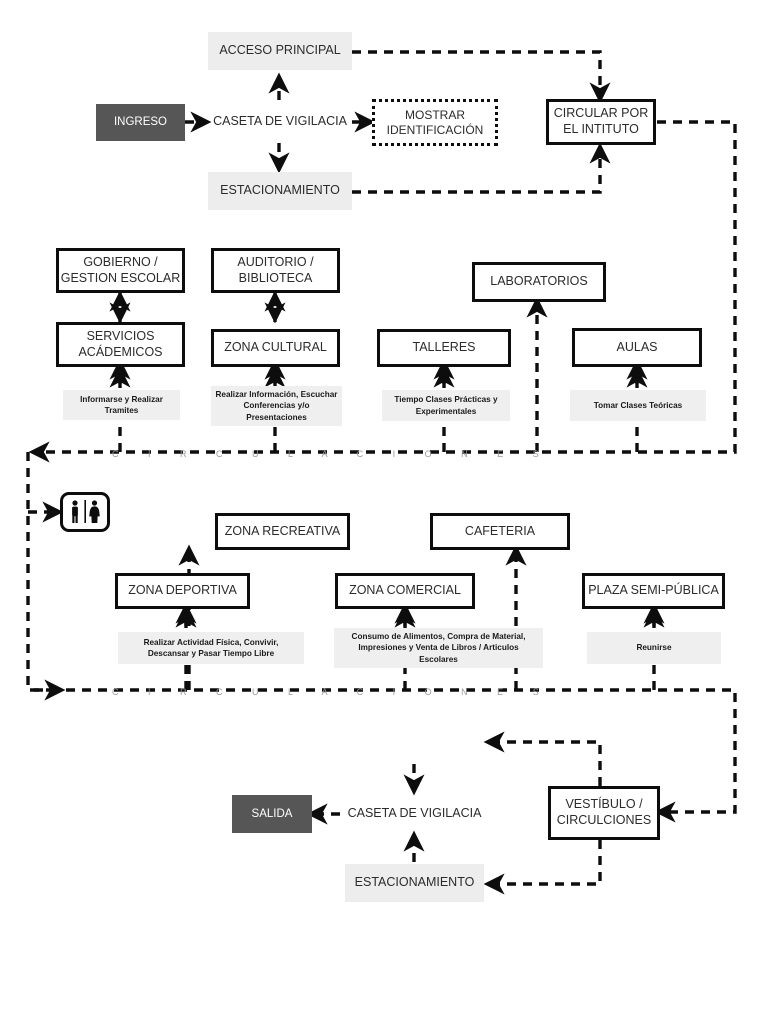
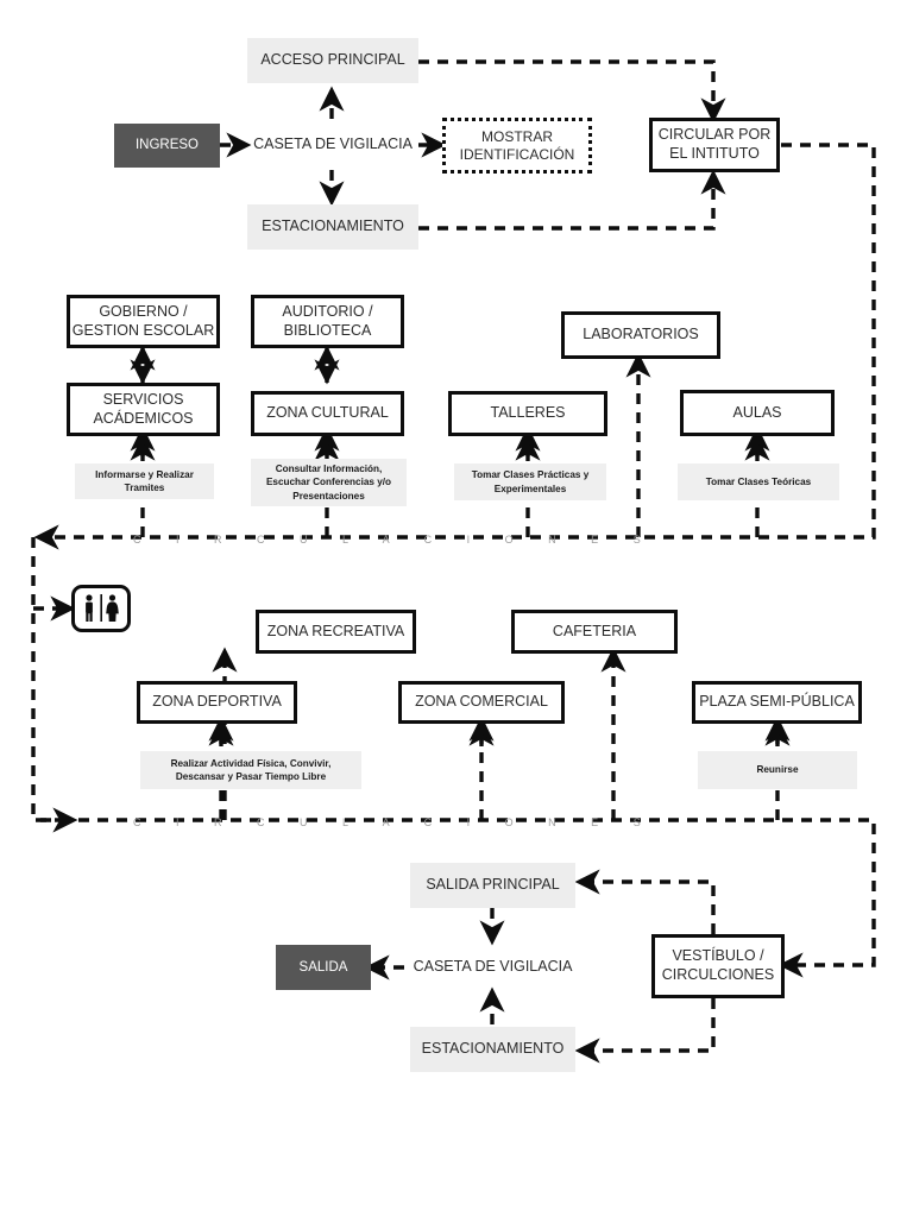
  INGRESO
  CASETA DE VIGILACIA
  ACCESO PRINCIPAL
  ESTACIONAMIENTO
  MOSTRAR IDENTIFICACIÓN
  CIRCULAR POR EL INTITUTO
  GOBIERNO / GESTION ESCOLAR
  SERVICIOS ACÁDEMICOS
  AUDITORIO / BIBLIOTECA
  ZONA CULTURAL
  TALLERES
  LABORATORIOS
  AULAS
  Informarse y Realizar Tramites
- Realizar Información, Escuchar Conferencias y/o Presentaciones
+ Consultar Información, Escuchar Conferencias y/o Presentaciones
- Tiempo Clases Prácticas y Experimentales
+ Tomar Clases Prácticas y Experimentales
  Tomar Clases Teóricas
  C I R C U L A C I O N E S
  ZONA RECREATIVA
  ZONA DEPORTIVA
  CAFETERIA
  ZONA COMERCIAL
  PLAZA SEMI-PÚBLICA
  Realizar Actividad Física, Convivir, Descansar y Pasar Tiempo Libre
- Consumo de Alimentos, Compra de Material, Impresiones y Venta de Libros / Articulos Escolares
  Reunirse
  C I R C U L A C I O N E S
+ SALIDA PRINCIPAL
  CASETA DE VIGILACIA
  SALIDA
  ESTACIONAMIENTO
  VESTÍBULO / CIRCULCIONES
